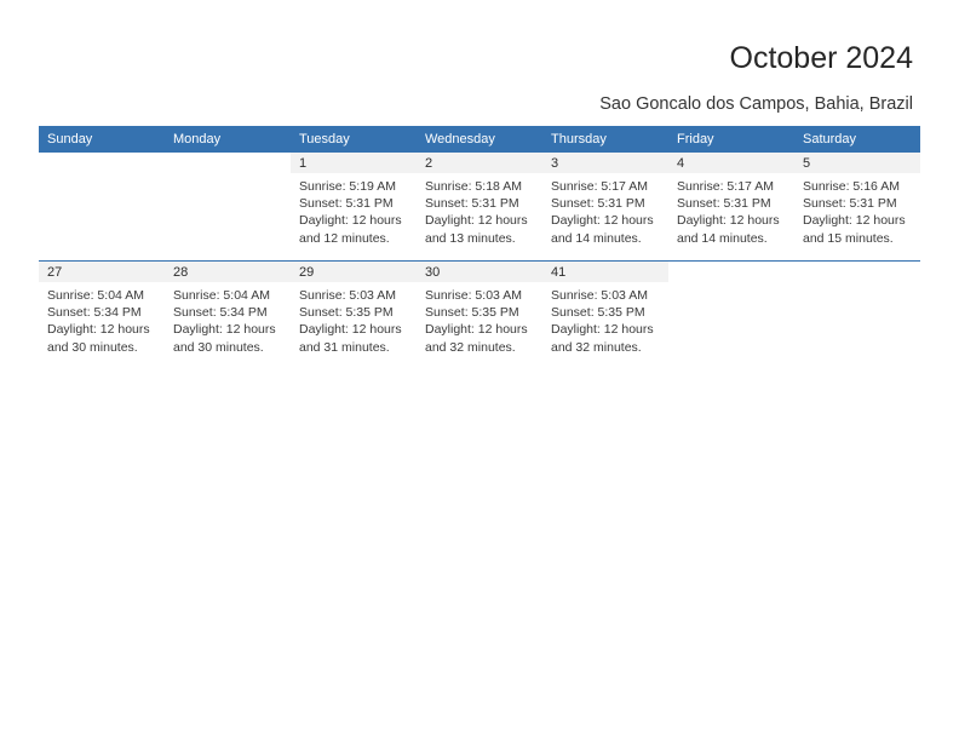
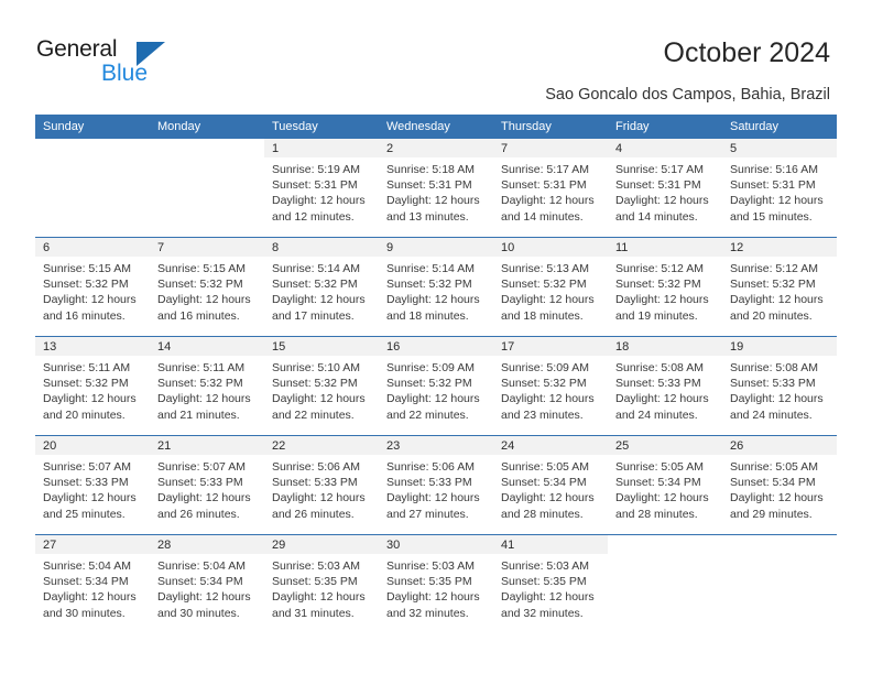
+ General
+ Blue
  October 2024
  Sao Goncalo dos Campos, Bahia, Brazil
  Sunday	Monday	Tuesday	Wednesday	Thursday	Friday	Saturday
- 		1Sunrise: 5:19 AMSunset: 5:31 PMDaylight: 12 hoursand 12 minutes.	2Sunrise: 5:18 AMSunset: 5:31 PMDaylight: 12 hoursand 13 minutes.	3Sunrise: 5:17 AMSunset: 5:31 PMDaylight: 12 hoursand 14 minutes.	4Sunrise: 5:17 AMSunset: 5:31 PMDaylight: 12 hoursand 14 minutes.	5Sunrise: 5:16 AMSunset: 5:31 PMDaylight: 12 hoursand 15 minutes.
+ 		1Sunrise: 5:19 AMSunset: 5:31 PMDaylight: 12 hoursand 12 minutes.	2Sunrise: 5:18 AMSunset: 5:31 PMDaylight: 12 hoursand 13 minutes.	7Sunrise: 5:17 AMSunset: 5:31 PMDaylight: 12 hoursand 14 minutes.	4Sunrise: 5:17 AMSunset: 5:31 PMDaylight: 12 hoursand 14 minutes.	5Sunrise: 5:16 AMSunset: 5:31 PMDaylight: 12 hoursand 15 minutes.
+ 6Sunrise: 5:15 AMSunset: 5:32 PMDaylight: 12 hoursand 16 minutes.	7Sunrise: 5:15 AMSunset: 5:32 PMDaylight: 12 hoursand 16 minutes.	8Sunrise: 5:14 AMSunset: 5:32 PMDaylight: 12 hoursand 17 minutes.	9Sunrise: 5:14 AMSunset: 5:32 PMDaylight: 12 hoursand 18 minutes.	10Sunrise: 5:13 AMSunset: 5:32 PMDaylight: 12 hoursand 18 minutes.	11Sunrise: 5:12 AMSunset: 5:32 PMDaylight: 12 hoursand 19 minutes.	12Sunrise: 5:12 AMSunset: 5:32 PMDaylight: 12 hoursand 20 minutes.
+ 13Sunrise: 5:11 AMSunset: 5:32 PMDaylight: 12 hoursand 20 minutes.	14Sunrise: 5:11 AMSunset: 5:32 PMDaylight: 12 hoursand 21 minutes.	15Sunrise: 5:10 AMSunset: 5:32 PMDaylight: 12 hoursand 22 minutes.	16Sunrise: 5:09 AMSunset: 5:32 PMDaylight: 12 hoursand 22 minutes.	17Sunrise: 5:09 AMSunset: 5:32 PMDaylight: 12 hoursand 23 minutes.	18Sunrise: 5:08 AMSunset: 5:33 PMDaylight: 12 hoursand 24 minutes.	19Sunrise: 5:08 AMSunset: 5:33 PMDaylight: 12 hoursand 24 minutes.
+ 20Sunrise: 5:07 AMSunset: 5:33 PMDaylight: 12 hoursand 25 minutes.	21Sunrise: 5:07 AMSunset: 5:33 PMDaylight: 12 hoursand 26 minutes.	22Sunrise: 5:06 AMSunset: 5:33 PMDaylight: 12 hoursand 26 minutes.	23Sunrise: 5:06 AMSunset: 5:33 PMDaylight: 12 hoursand 27 minutes.	24Sunrise: 5:05 AMSunset: 5:34 PMDaylight: 12 hoursand 28 minutes.	25Sunrise: 5:05 AMSunset: 5:34 PMDaylight: 12 hoursand 28 minutes.	26Sunrise: 5:05 AMSunset: 5:34 PMDaylight: 12 hoursand 29 minutes.
  27Sunrise: 5:04 AMSunset: 5:34 PMDaylight: 12 hoursand 30 minutes.	28Sunrise: 5:04 AMSunset: 5:34 PMDaylight: 12 hoursand 30 minutes.	29Sunrise: 5:03 AMSunset: 5:35 PMDaylight: 12 hoursand 31 minutes.	30Sunrise: 5:03 AMSunset: 5:35 PMDaylight: 12 hoursand 32 minutes.	41Sunrise: 5:03 AMSunset: 5:35 PMDaylight: 12 hoursand 32 minutes.
